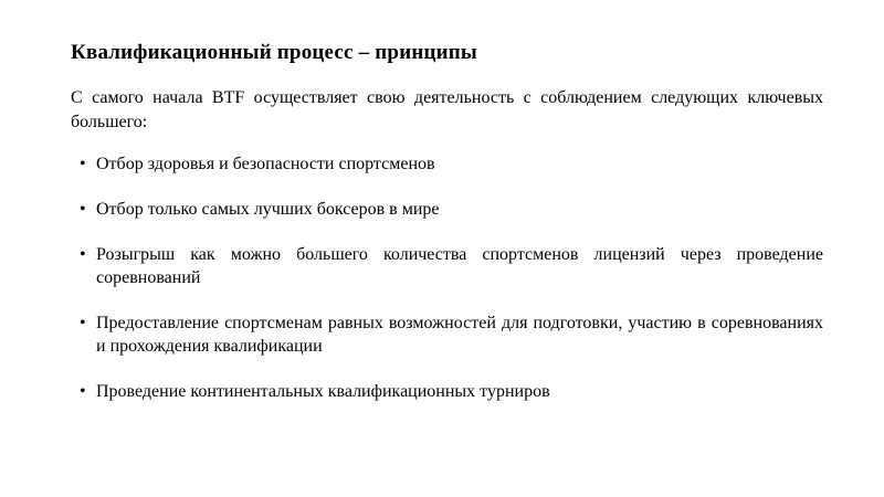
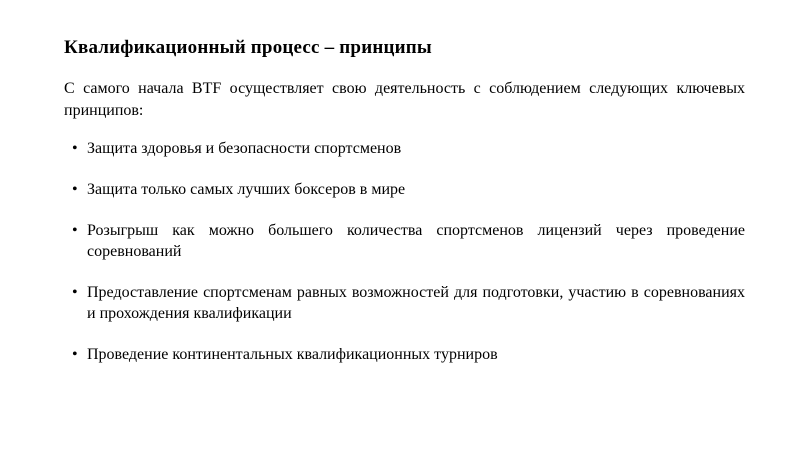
  Квалификационный процесс – принципы
- С самого начала BTF осуществляет свою деятельность с соблюдением следующих ключевых большего:
+ С самого начала BTF осуществляет свою деятельность с соблюдением следующих ключевых принципов:
- Отбор здоровья и безопасности спортсменов
+ Защита здоровья и безопасности спортсменов
- Отбор только самых лучших боксеров в мире
+ Защита только самых лучших боксеров в мире
  Розыгрыш как можно большего количества спортсменов лицензий через проведение соревнований
  Предоставление спортсменам равных возможностей для подготовки, участию в соревнованиях и прохождения квалификации
  Проведение континентальных квалификационных турниров
